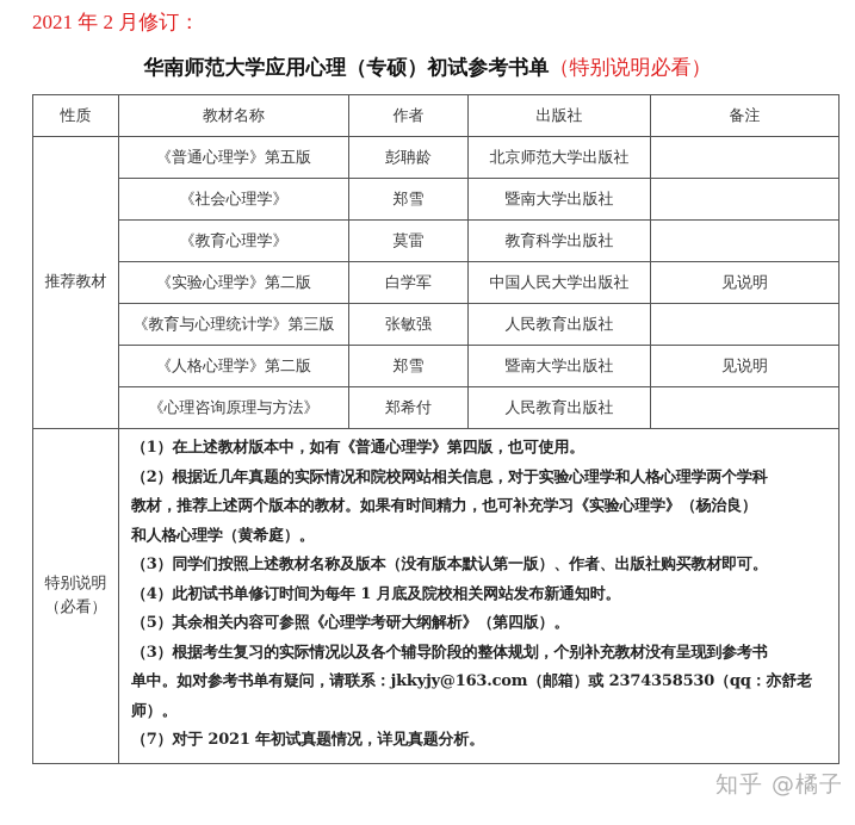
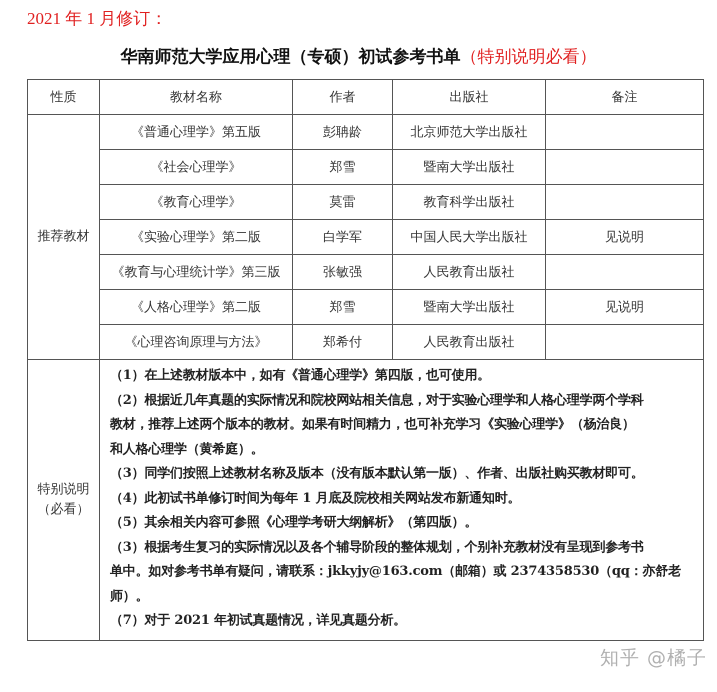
- 2021 年 2 月修订：
+ 2021 年 1 月修订：
  华南师范大学应用心理（专硕）初试参考书单（特别说明必看）
  性质	教材名称	作者	出版社	备注
  推荐教材	《普通心理学》第五版	彭聃龄	北京师范大学出版社
  《社会心理学》	郑雪	暨南大学出版社
  《教育心理学》	莫雷	教育科学出版社
  《实验心理学》第二版	白学军	中国人民大学出版社	见说明
  《教育与心理统计学》第三版	张敏强	人民教育出版社
  《人格心理学》第二版	郑雪	暨南大学出版社	见说明
  《心理咨询原理与方法》	郑希付	人民教育出版社
  特别说明 （必看）	（1）在上述教材版本中，如有《普通心理学》第四版，也可使用。 （2）根据近几年真题的实际情况和院校网站相关信息，对于实验心理学和人格心理学两个学科 教材，推荐上述两个版本的教材。如果有时间精力，也可补充学习《实验心理学》（杨治良） 和人格心理学（黄希庭）。 （3）同学们按照上述教材名称及版本（没有版本默认第一版）、作者、出版社购买教材即可。 （4）此初试书单修订时间为每年 1 月底及院校相关网站发布新通知时。 （5）其余相关内容可参照《心理学考研大纲解析》（第四版）。 （3）根据考生复习的实际情况以及各个辅导阶段的整体规划，个别补充教材没有呈现到参考书 单中。如对参考书单有疑问，请联系：jkkyjy@163.com（邮箱）或 2374358530（qq：亦舒老师）。 （7）对于 2021 年初试真题情况，详见真题分析。
  知乎 @橘子
